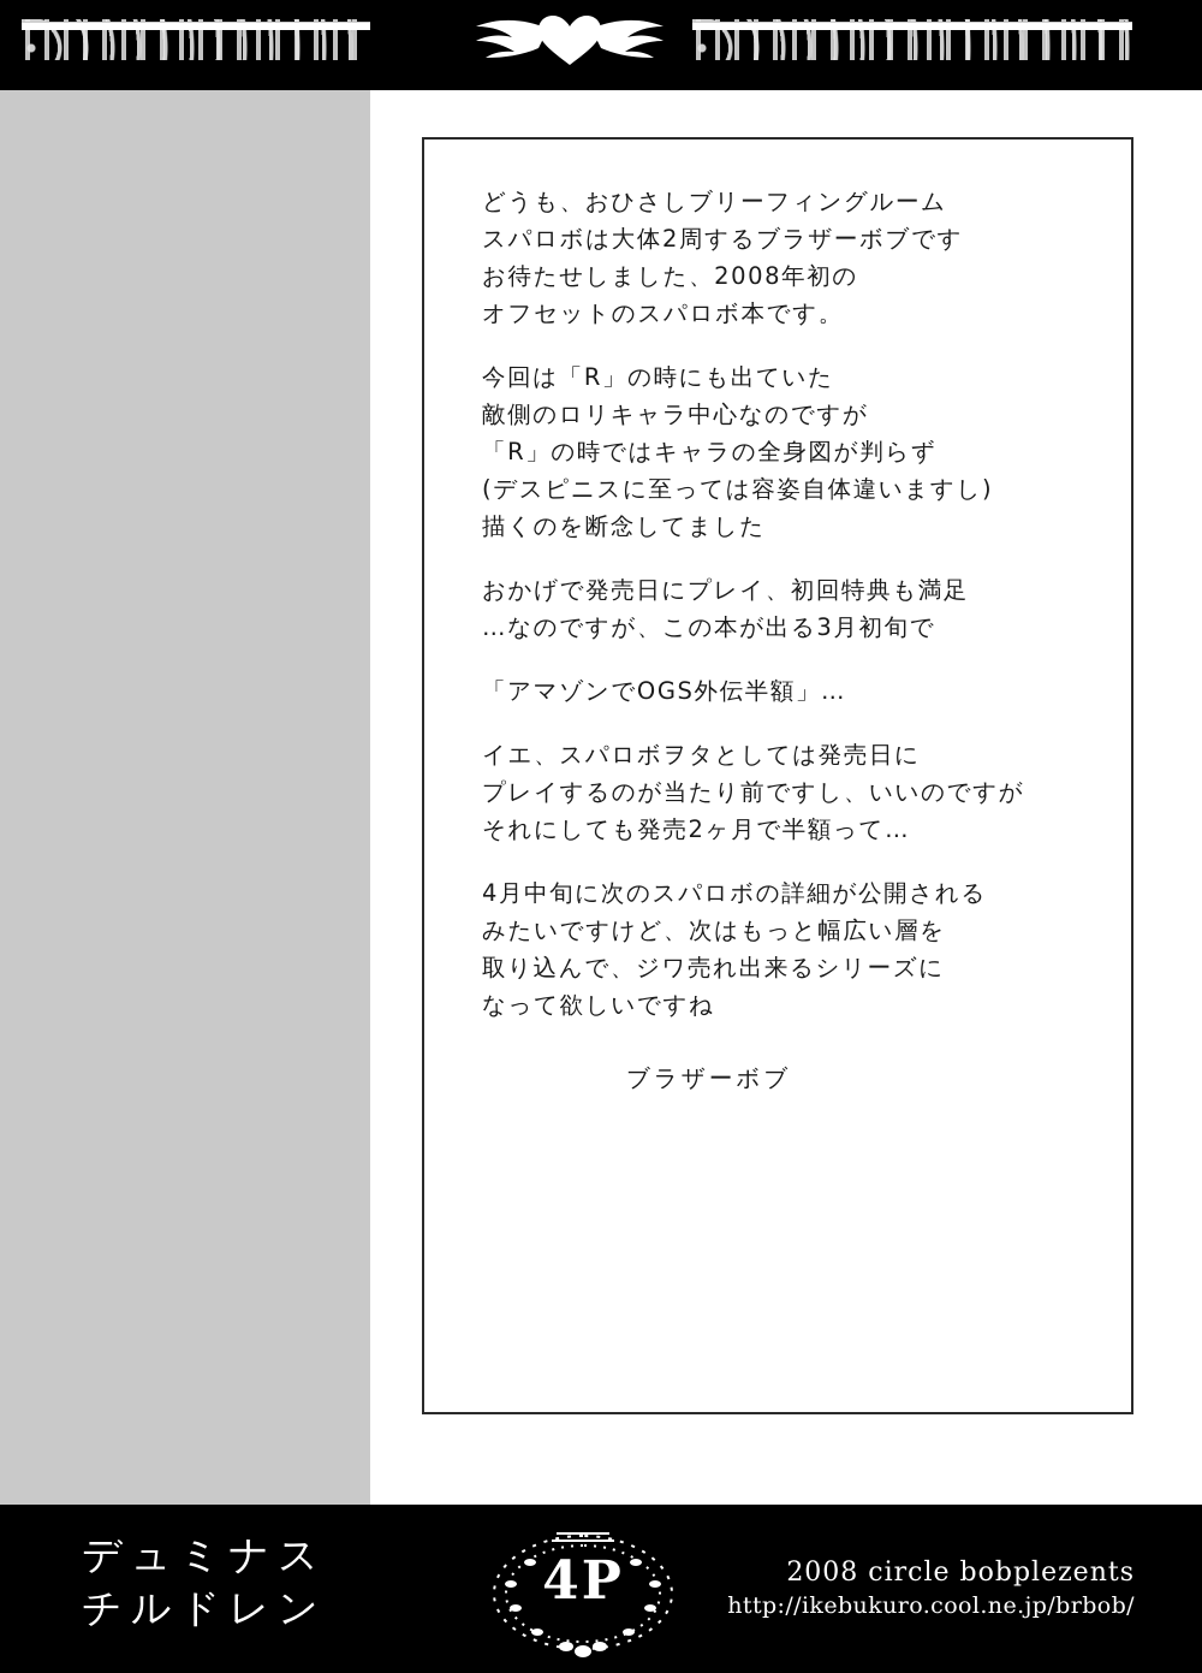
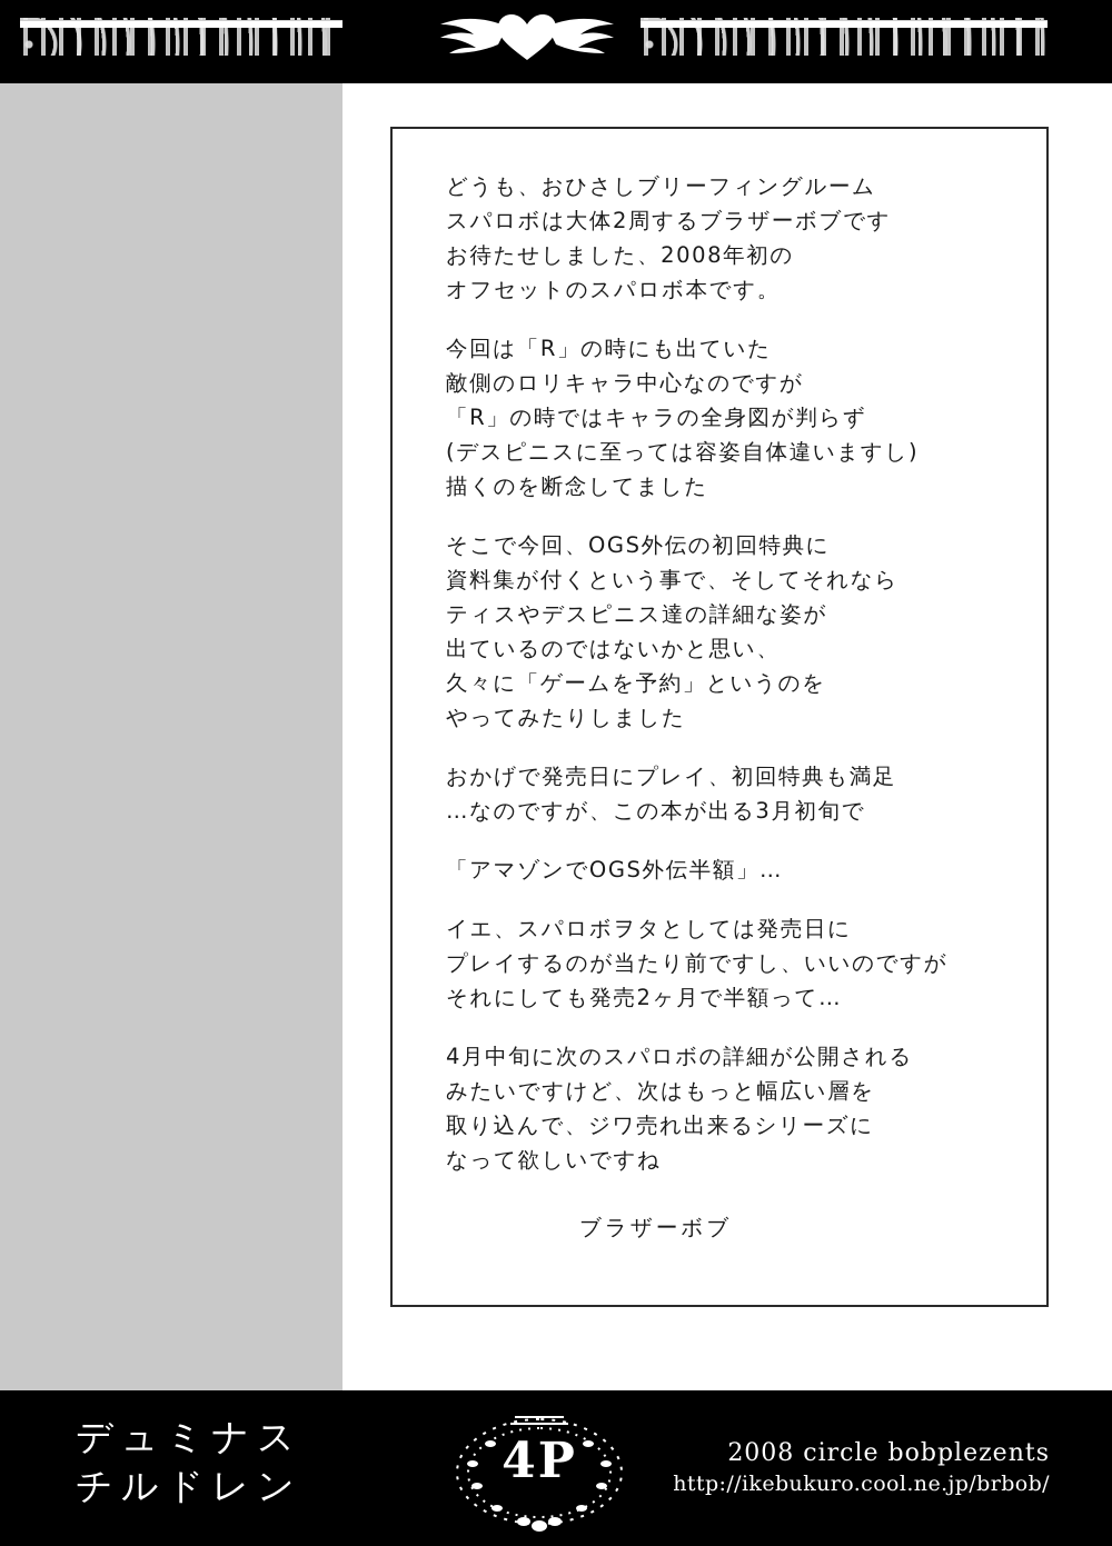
  どうも、おひさしブリーフィングルーム
  スパロボは大体2周するブラザーボブです
  お待たせしました、2008年初の
  オフセットのスパロボ本です。
  今回は「R」の時にも出ていた
  敵側のロリキャラ中心なのですが
  「R」の時ではキャラの全身図が判らず
  (デスピニスに至っては容姿自体違いますし)
  描くのを断念してました
+ そこで今回、OGS外伝の初回特典に
+ 資料集が付くという事で、そしてそれなら
+ ティスやデスピニス達の詳細な姿が
+ 出ているのではないかと思い、
+ 久々に「ゲームを予約」というのを
+ やってみたりしました
  おかげで発売日にプレイ、初回特典も満足
  …なのですが、この本が出る3月初旬で
  「アマゾンでOGS外伝半額」…
  イエ、スパロボヲタとしては発売日に
  プレイするのが当たり前ですし、いいのですが
  それにしても発売2ヶ月で半額って…
  4月中旬に次のスパロボの詳細が公開される
  みたいですけど、次はもっと幅広い層を
  取り込んで、ジワ売れ出来るシリーズに
  なって欲しいですね
  ブラザーボブ
  デュミナス
  チルドレン
  4P
  2008 circle bobplezents
  http://ikebukuro.cool.ne.jp/brbob/
